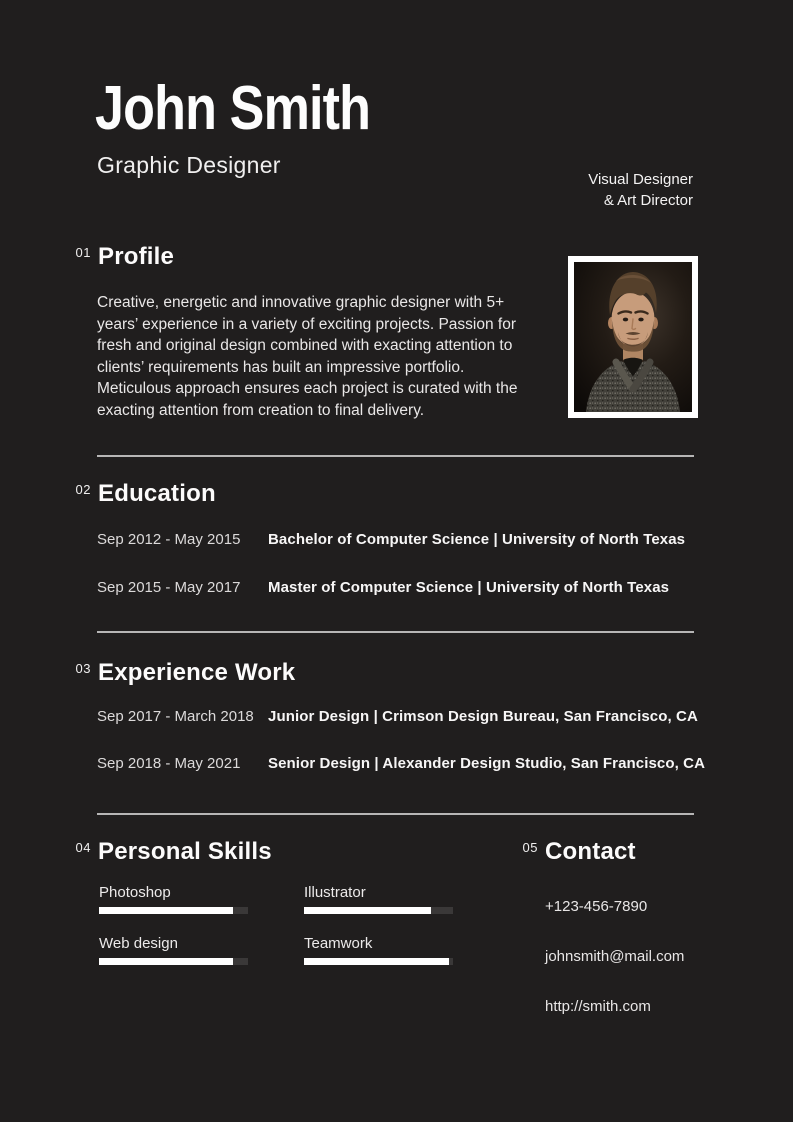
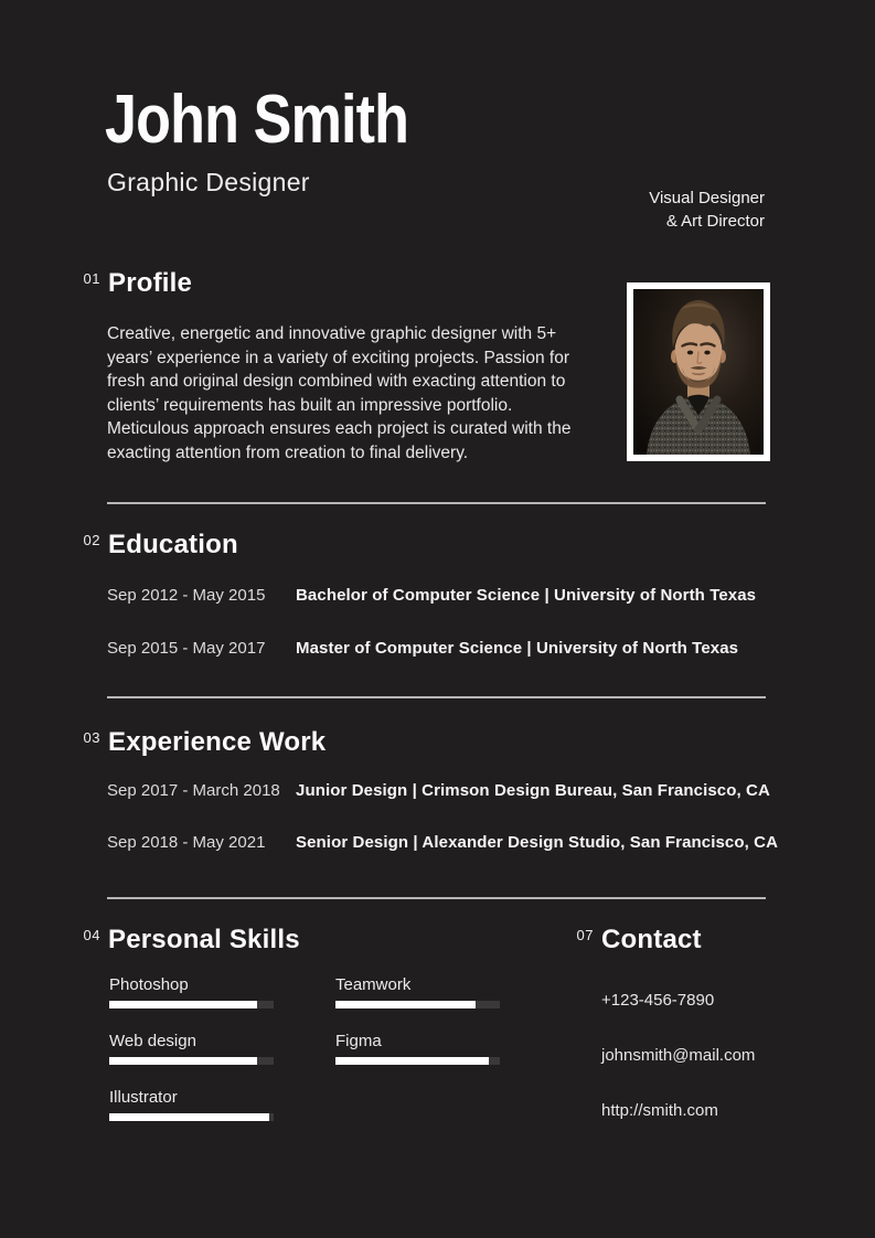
  John Smith
  Graphic Designer
  Visual Designer
  & Art Director
  01
  Profile
  Creative, energetic and innovative graphic designer with 5+ years’ experience in a variety of exciting projects. Passion for fresh and original design combined with exacting attention to clients’ requirements has built an impressive portfolio. Meticulous approach ensures each project is curated with the exacting attention from creation to final delivery.
  02
  Education
  Sep 2012 - May 2015
  Bachelor of Computer Science | University of North Texas
  Sep 2015 - May 2017
  Master of Computer Science | University of North Texas
  03
  Experience Work
  Sep 2017 - March 2018
  Junior Design | Crimson Design Bureau, San Francisco, CA
  Sep 2018 - May 2021
  Senior Design | Alexander Design Studio, San Francisco, CA
  04
  Personal Skills
  Photoshop
- Illustrator
+ Teamwork
  Web design
+ Figma
- Teamwork
+ Illustrator
- 05
+ 07
  Contact
  +123-456-7890
  johnsmith@mail.com
  http://smith.com
